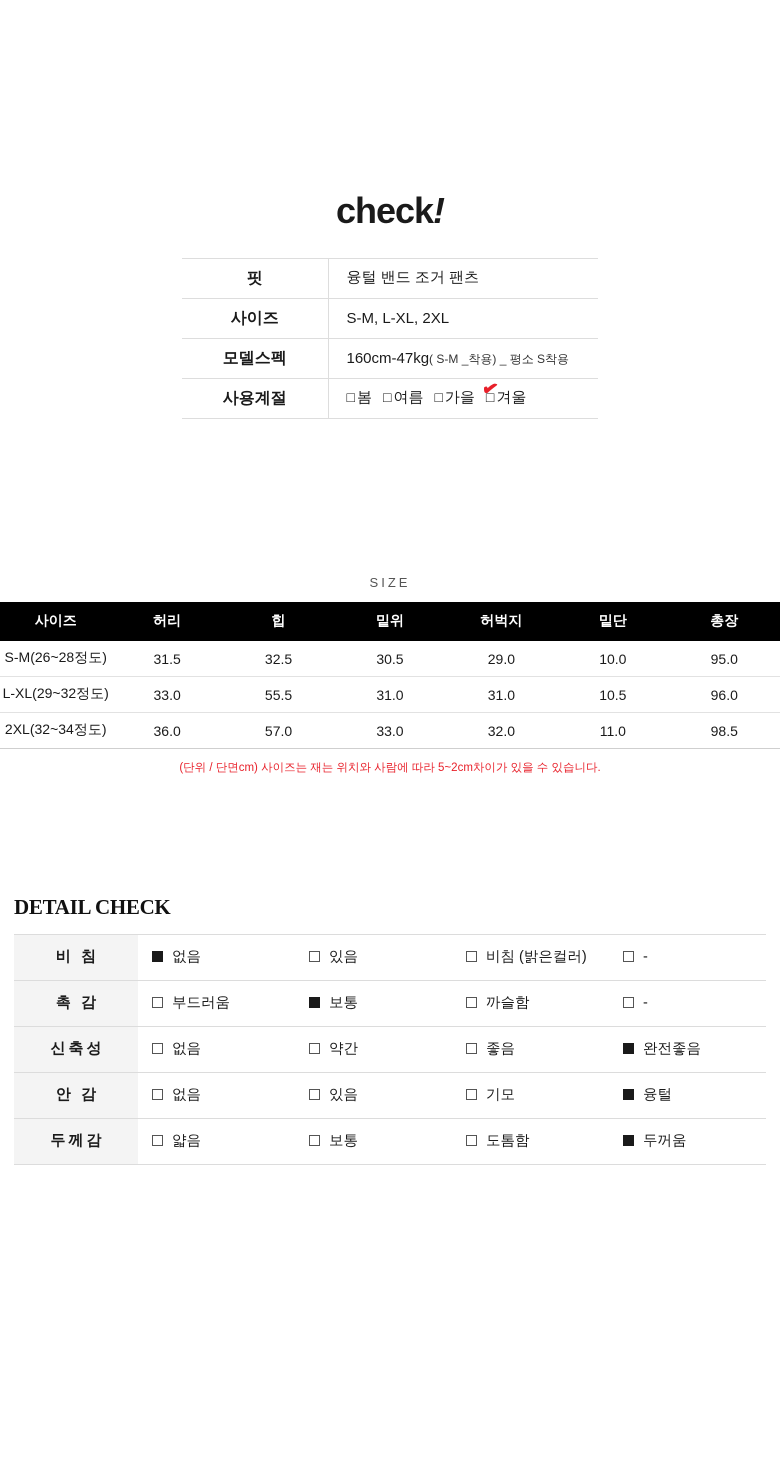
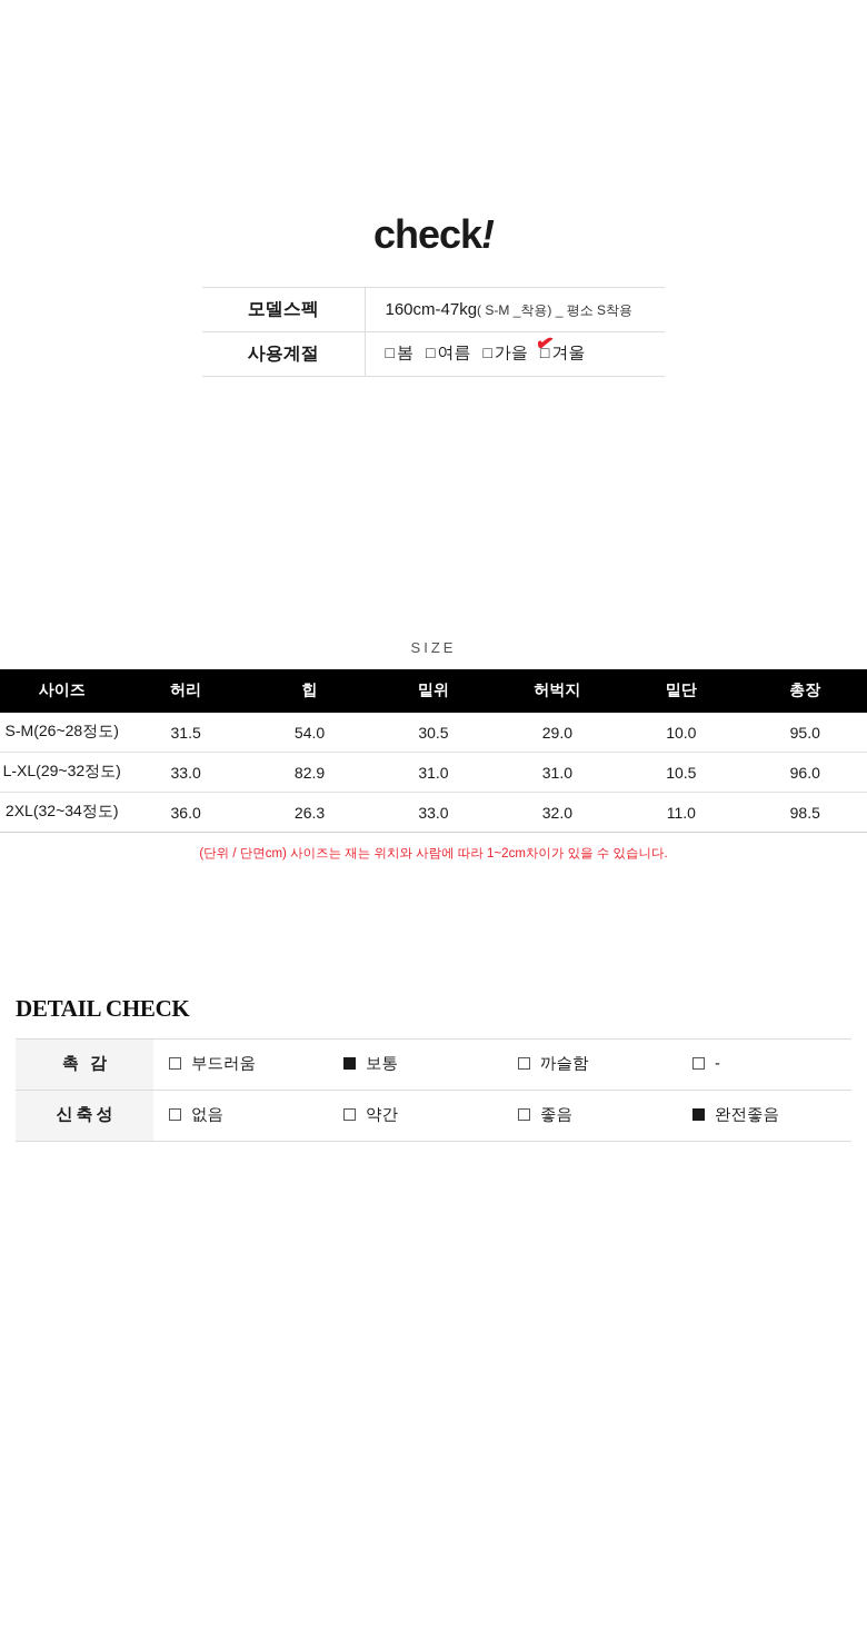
  check!
- 핏	융털 밴드 조거 팬츠
- 사이즈	S-M, L-XL, 2XL
  모델스펙	160cm-47kg( S-M _착용) _ 평소 S착용
  SIZE
  사이즈	허리	힙	밑위	허벅지	밑단	총장
- S-M(26~28정도)	31.5	32.5	30.5	29.0	10.0	95.0
+ S-M(26~28정도)	31.5	54.0	30.5	29.0	10.0	95.0
- L-XL(29~32정도)	33.0	55.5	31.0	31.0	10.5	96.0
+ L-XL(29~32정도)	33.0	82.9	31.0	31.0	10.5	96.0
- 2XL(32~34정도)	36.0	57.0	33.0	32.0	11.0	98.5
+ 2XL(32~34정도)	36.0	26.3	33.0	32.0	11.0	98.5
- (단위 / 단면cm) 사이즈는 재는 위치와 사람에 따라 5~2cm차이가 있을 수 있습니다.
+ (단위 / 단면cm) 사이즈는 재는 위치와 사람에 따라 1~2cm차이가 있을 수 있습니다.
  DETAIL CHECK
- 비 침	없음	있음	비침 (밝은컬러)	-
  촉 감	부드러움	보통	까슬함	-
  신축성	없음	약간	좋음	완전좋음
- 안 감	없음	있음	기모	융털
- 두께감	얇음	보통	도톰함	두꺼움
